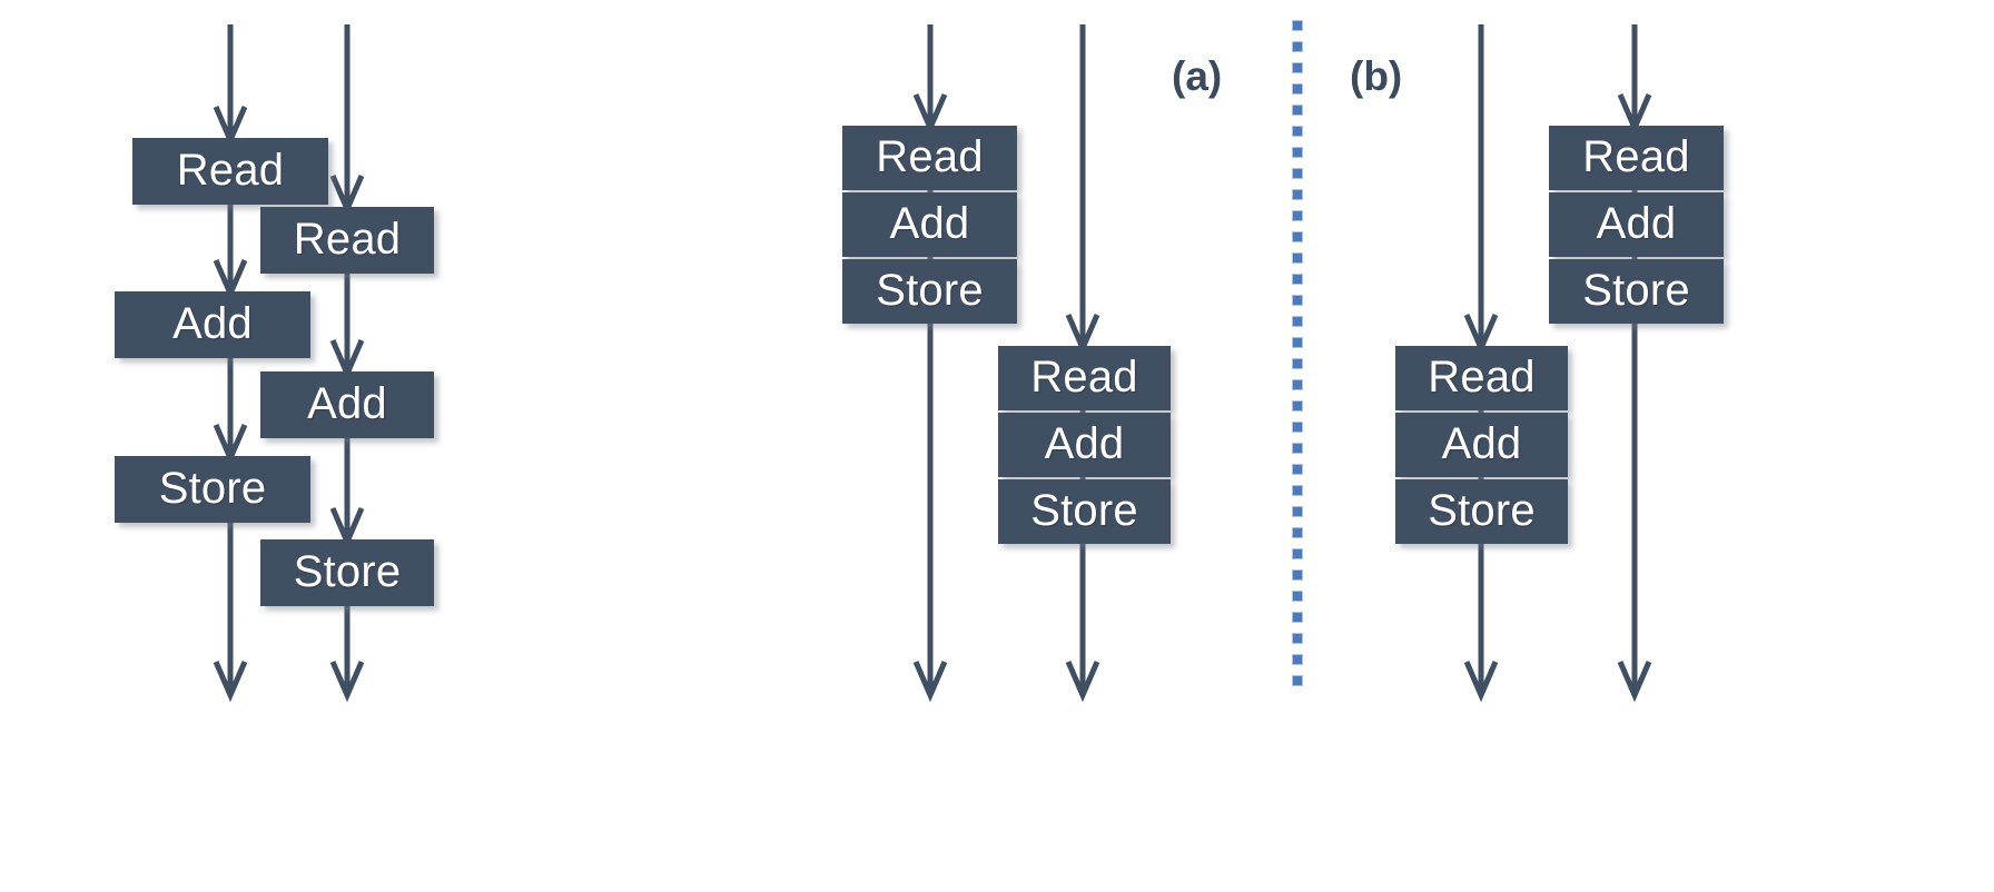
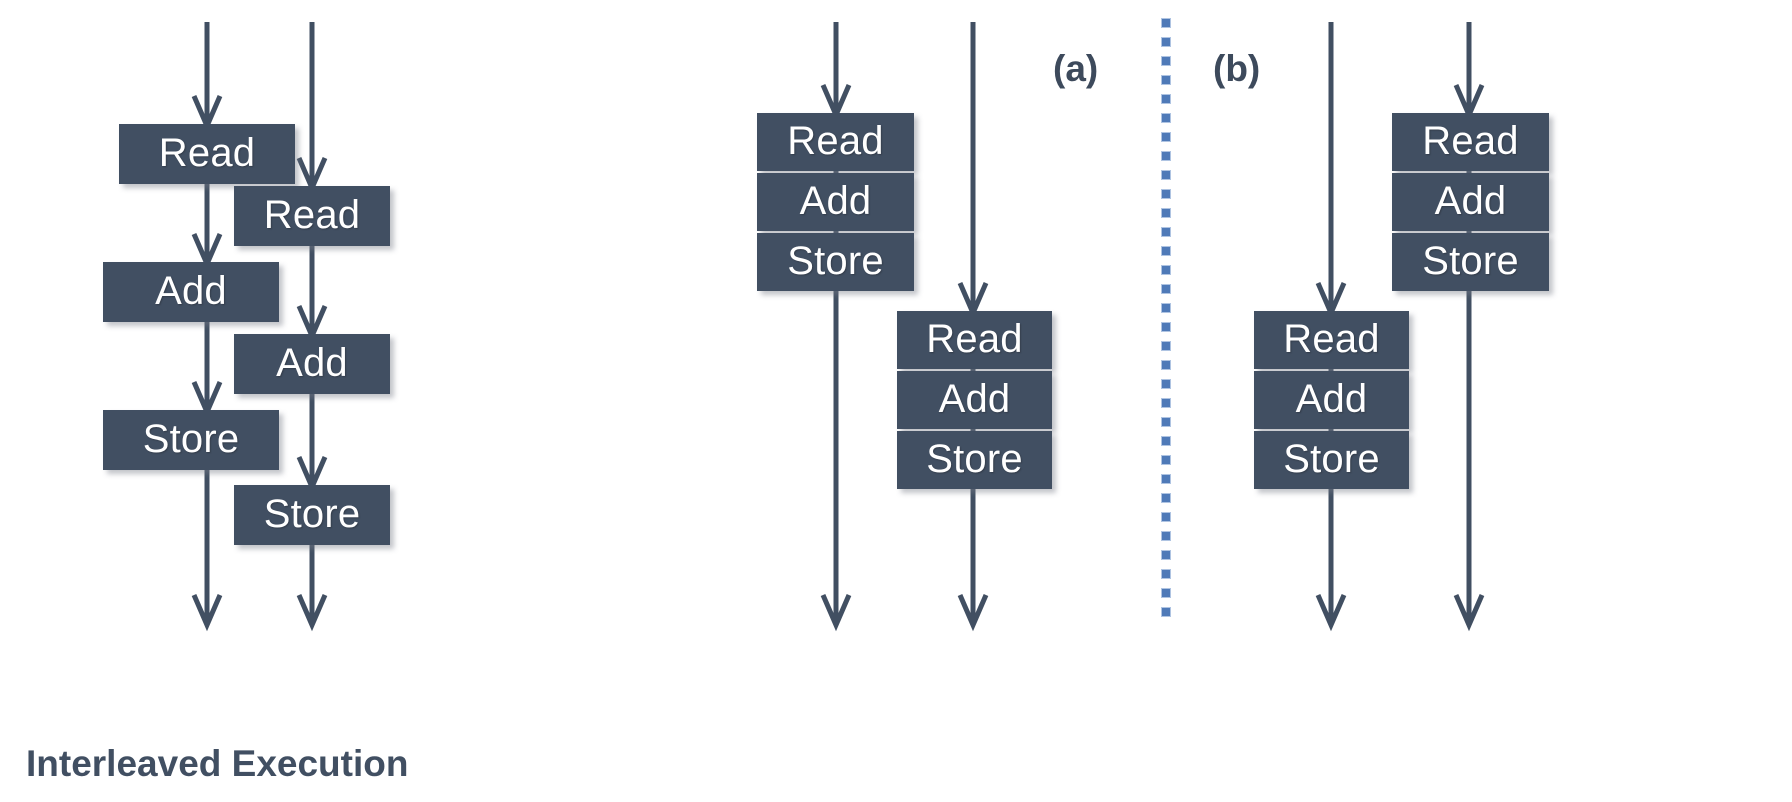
  Read
  Add
  Store
  Read
  Add
  Store
  Read
  Add
  Store
  Read
  Add
  Store
  Read
  Add
  Store
  Read
  Add
  Store
  (a)
  (b)
+ Interleaved Execution
